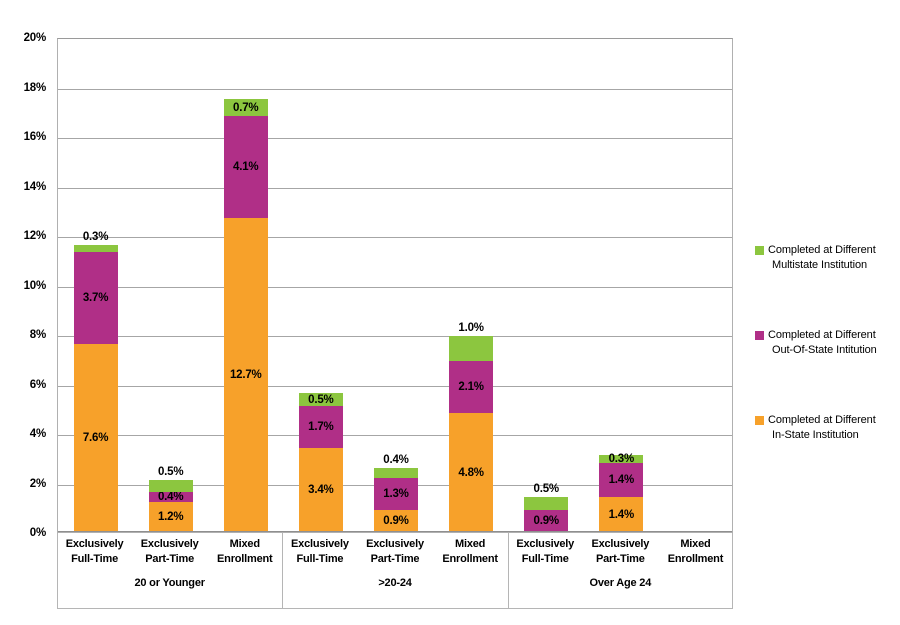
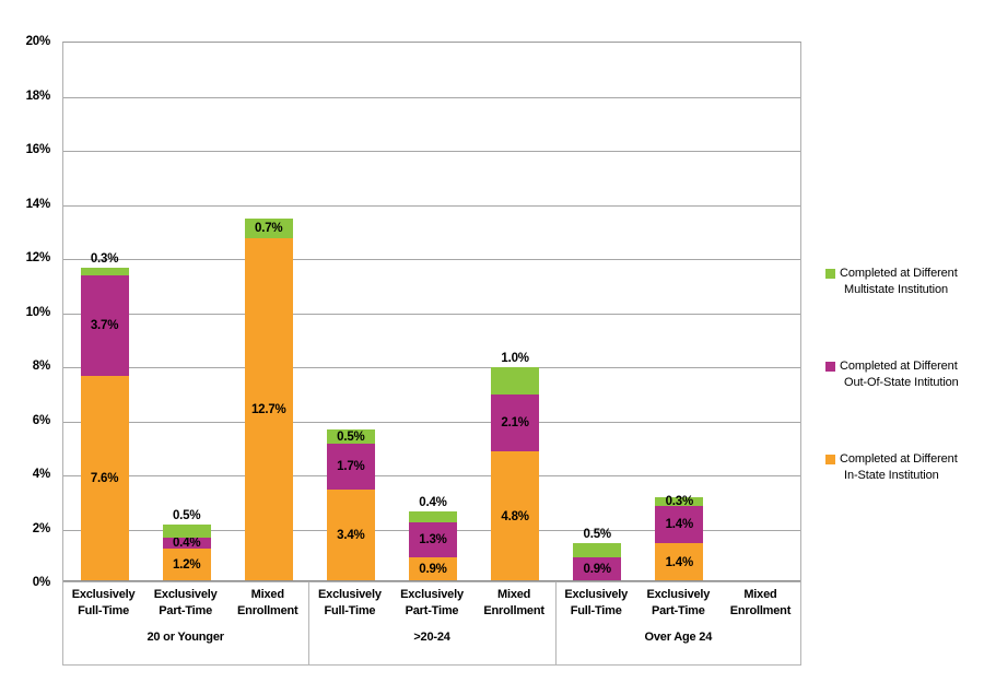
  0%
  2%
  4%
  6%
  8%
  10%
  12%
  14%
  16%
  18%
  20%
  7.6%
  3.7%
  0.3%
  1.2%
  0.4%
  0.5%
  12.7%
- 4.1%
  0.7%
  3.4%
  1.7%
  0.5%
  0.9%
  1.3%
  0.4%
  4.8%
  2.1%
  1.0%
  0.9%
  0.5%
  1.4%
  1.4%
  0.3%
  Exclusively
  Full-Time
  Exclusively
  Part-Time
  Mixed
  Enrollment
  Exclusively
  Full-Time
  Exclusively
  Part-Time
  Mixed
  Enrollment
  Exclusively
  Full-Time
  Exclusively
  Part-Time
  Mixed
  Enrollment
  20 or Younger
  >20-24
  Over Age 24
  Completed at Different
  Multistate Institution
  Completed at Different
  Out-Of-State Intitution
  Completed at Different
  In-State Institution
